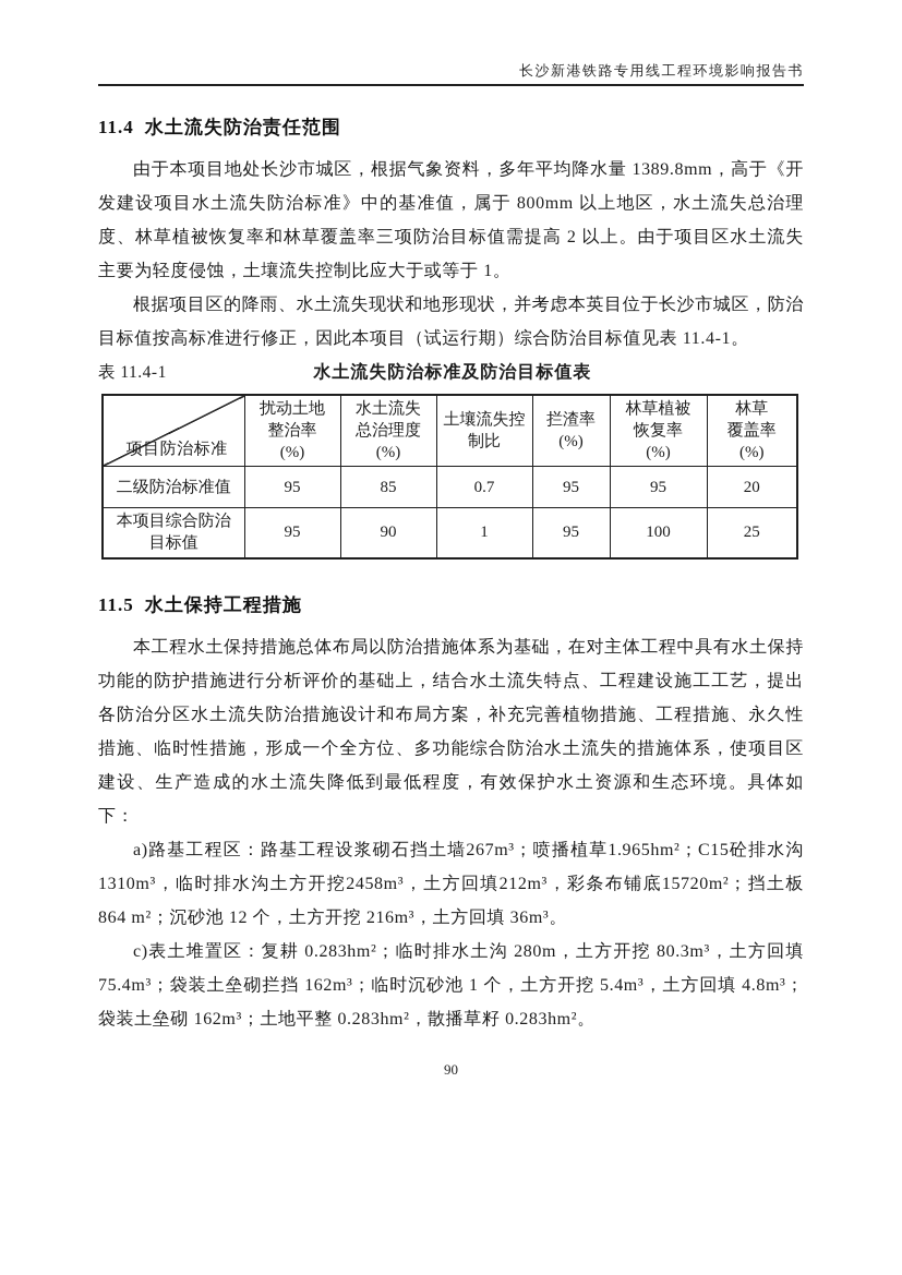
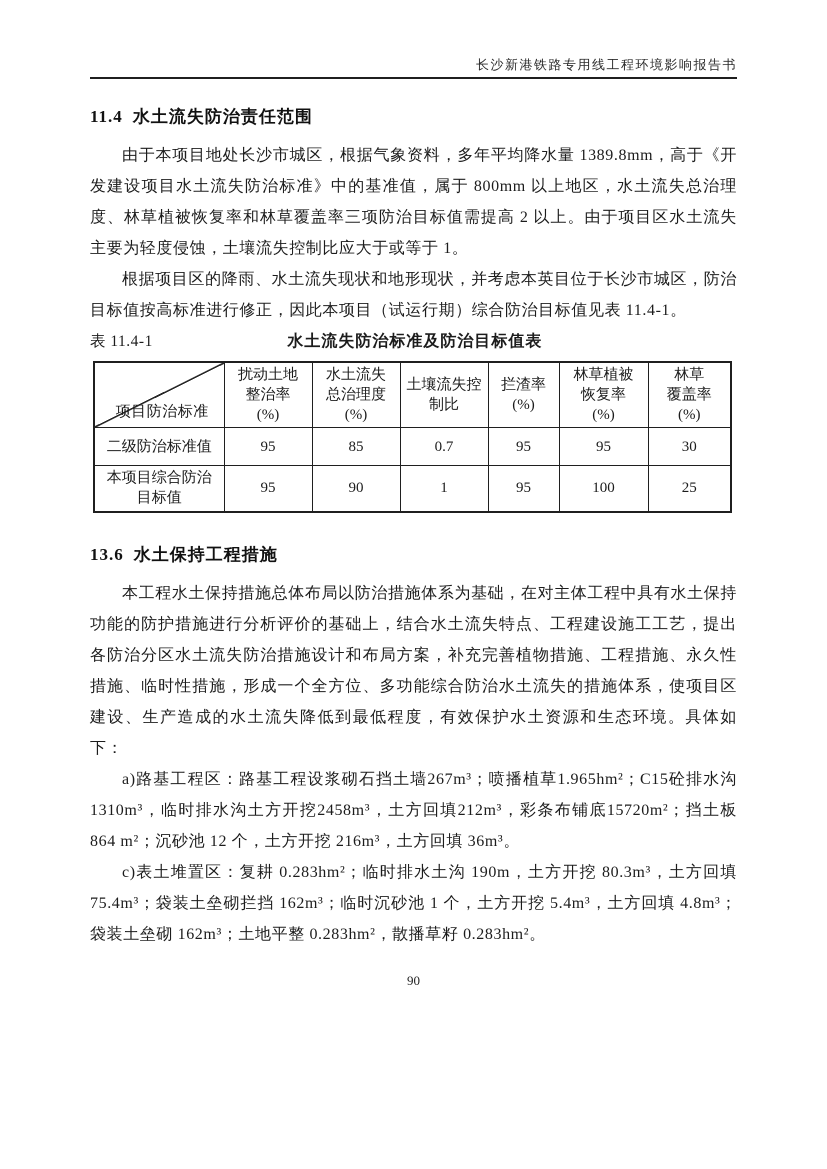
  长沙新港铁路专用线工程环境影响报告书
  11.4 水土流失防治责任范围
  由于本项目地处长沙市城区，根据气象资料，多年平均降水量 1389.8mm，高于《开发建设项目水土流失防治标准》中的基准值，属于 800mm 以上地区，水土流失总治理度、林草植被恢复率和林草覆盖率三项防治目标值需提高 2 以上。由于项目区水土流失主要为轻度侵蚀，土壤流失控制比应大于或等于 1。
  根据项目区的降雨、水土流失现状和地形现状，并考虑本英目位于长沙市城区，防治目标值按高标准进行修正，因此本项目（试运行期）综合防治目标值见表 11.4-1。
  表 11.4-1
  水土流失防治标准及防治目标值表
  项目防治标准	扰动土地 整治率 (%)	水土流失 总治理度 (%)	土壤流失控 制比	拦渣率 (%)	林草植被 恢复率 (%)	林草 覆盖率 (%)
- 二级防治标准值	95	85	0.7	95	95	20
+ 二级防治标准值	95	85	0.7	95	95	30
  本项目综合防治 目标值	95	90	1	95	100	25
- 11.5 水土保持工程措施
+ 13.6 水土保持工程措施
  本工程水土保持措施总体布局以防治措施体系为基础，在对主体工程中具有水土保持功能的防护措施进行分析评价的基础上，结合水土流失特点、工程建设施工工艺，提出各防治分区水土流失防治措施设计和布局方案，补充完善植物措施、工程措施、永久性措施、临时性措施，形成一个全方位、多功能综合防治水土流失的措施体系，使项目区建设、生产造成的水土流失降低到最低程度，有效保护水土资源和生态环境。具体如下：
  a)路基工程区：路基工程设浆砌石挡土墙267m³；喷播植草1.965hm²；C15砼排水沟1310m³，临时排水沟土方开挖2458m³，土方回填212m³，彩条布铺底15720m²；挡土板 864 m²；沉砂池 12 个，土方开挖 216m³，土方回填 36m³。
- c)表土堆置区：复耕 0.283hm²；临时排水土沟 280m，土方开挖 80.3m³，土方回填75.4m³；袋装土垒砌拦挡 162m³；临时沉砂池 1 个，土方开挖 5.4m³，土方回填 4.8m³；袋装土垒砌 162m³；土地平整 0.283hm²，散播草籽 0.283hm²。
+ c)表土堆置区：复耕 0.283hm²；临时排水土沟 190m，土方开挖 80.3m³，土方回填75.4m³；袋装土垒砌拦挡 162m³；临时沉砂池 1 个，土方开挖 5.4m³，土方回填 4.8m³；袋装土垒砌 162m³；土地平整 0.283hm²，散播草籽 0.283hm²。
  90
